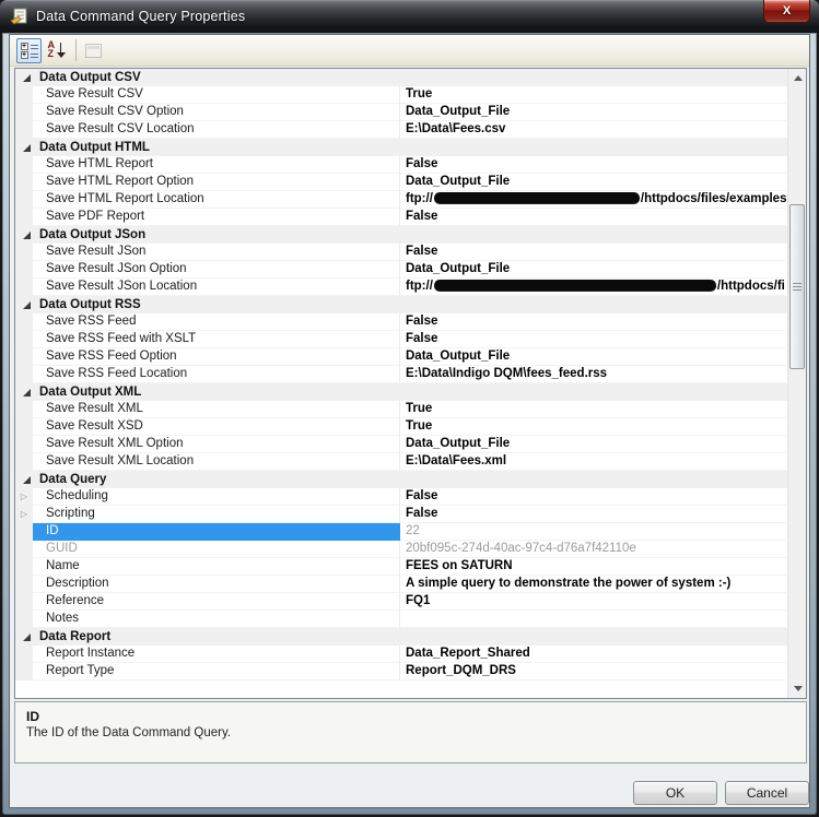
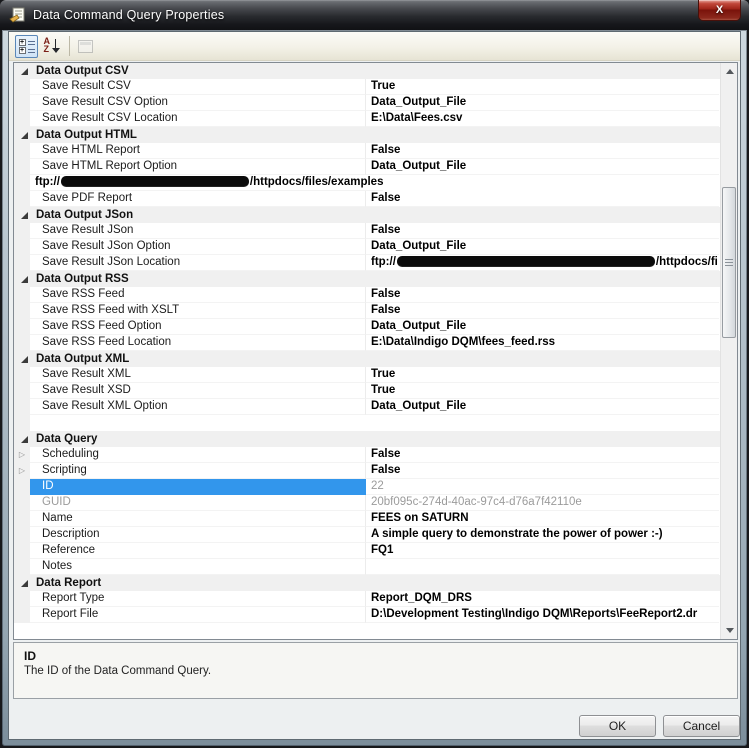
  Data Command Query Properties
  X
  A
  Z
  Data Output CSV
  Save Result CSV
  True
  Save Result CSV Option
  Data_Output_File
  Save Result CSV Location
  E:\Data\Fees.csv
  Data Output HTML
  Save HTML Report
  False
  Save HTML Report Option
  Data_Output_File
- Save HTML Report Location
  ftp:// /httpdocs/files/examples
  Save PDF Report
  False
  Data Output JSon
  Save Result JSon
  False
  Save Result JSon Option
  Data_Output_File
  Save Result JSon Location
  ftp:// /httpdocs/fi
  Data Output RSS
  Save RSS Feed
  False
  Save RSS Feed with XSLT
  False
  Save RSS Feed Option
  Data_Output_File
  Save RSS Feed Location
  E:\Data\Indigo DQM\fees_feed.rss
  Data Output XML
  Save Result XML
  True
  Save Result XSD
  True
  Save Result XML Option
  Data_Output_File
- Save Result XML Location
- E:\Data\Fees.xml
  Data Query
  ▷
  Scheduling
  False
  ▷
  Scripting
  False
  ID
  22
  GUID
  20bf095c-274d-40ac-97c4-d76a7f42110e
  Name
  FEES on SATURN
  Description
- A simple query to demonstrate the power of system :-)
+ A simple query to demonstrate the power of power :-)
  Reference
  FQ1
  Notes
  Data Report
- Report Instance
- Data_Report_Shared
  Report Type
  Report_DQM_DRS
+ Report File
+ D:\Development Testing\Indigo DQM\Reports\FeeReport2.dr
  ID
  The ID of the Data Command Query.
  OK
  Cancel
